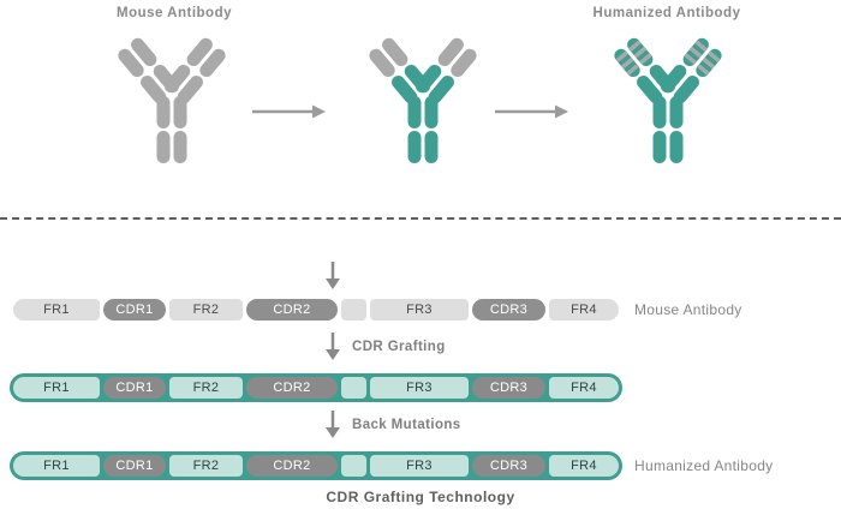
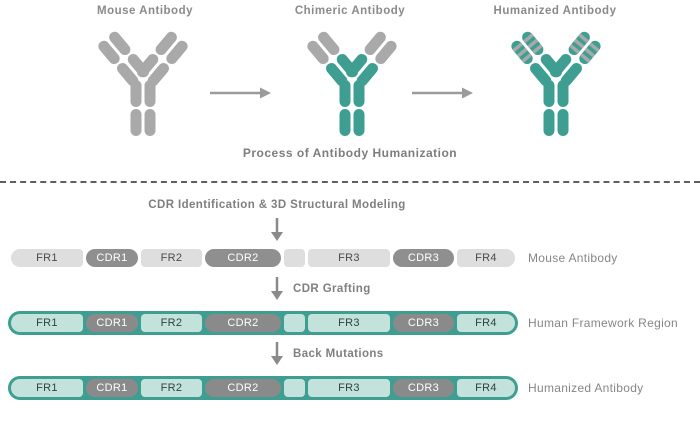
  Mouse Antibody
+ Chimeric Antibody
  Humanized Antibody
+ Process of Antibody Humanization
+ CDR Identification & 3D Structural Modeling
  FR1
  CDR1
  FR2
  CDR2
  FR3
  CDR3
  FR4
  Mouse Antibody
  CDR Grafting
  FR1
  CDR1
  FR2
  CDR2
  FR3
  CDR3
  FR4
+ Human Framework Region
  Back Mutations
  FR1
  CDR1
  FR2
  CDR2
  FR3
  CDR3
  FR4
  Humanized Antibody
- CDR Grafting Technology
